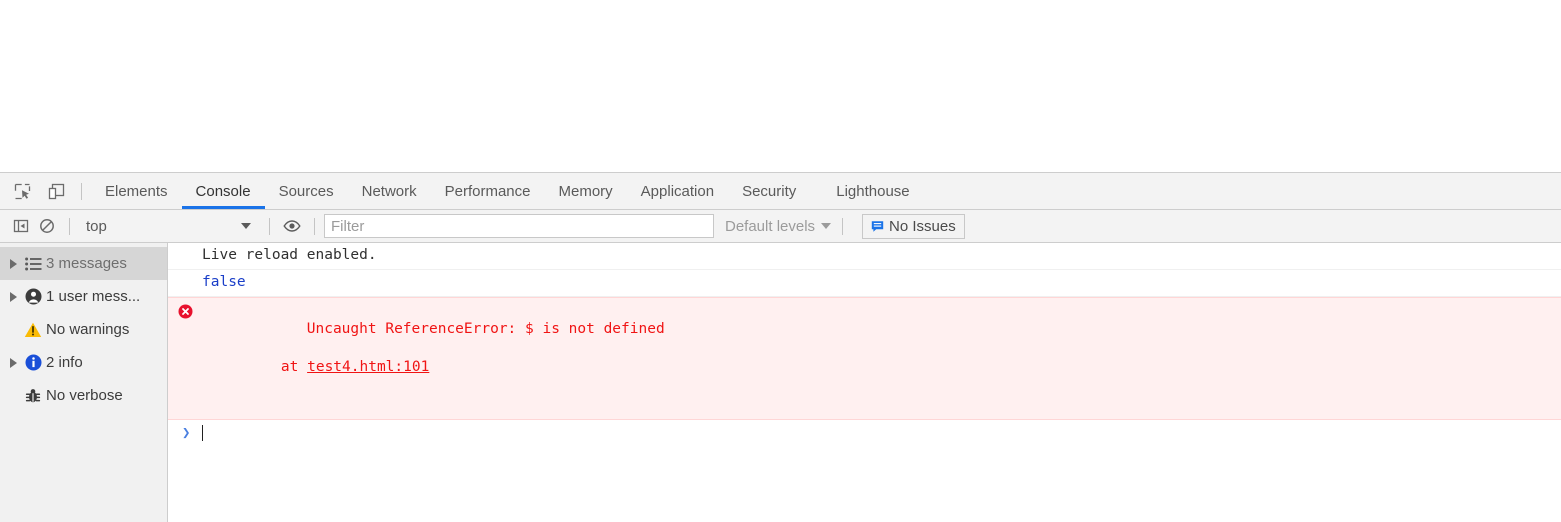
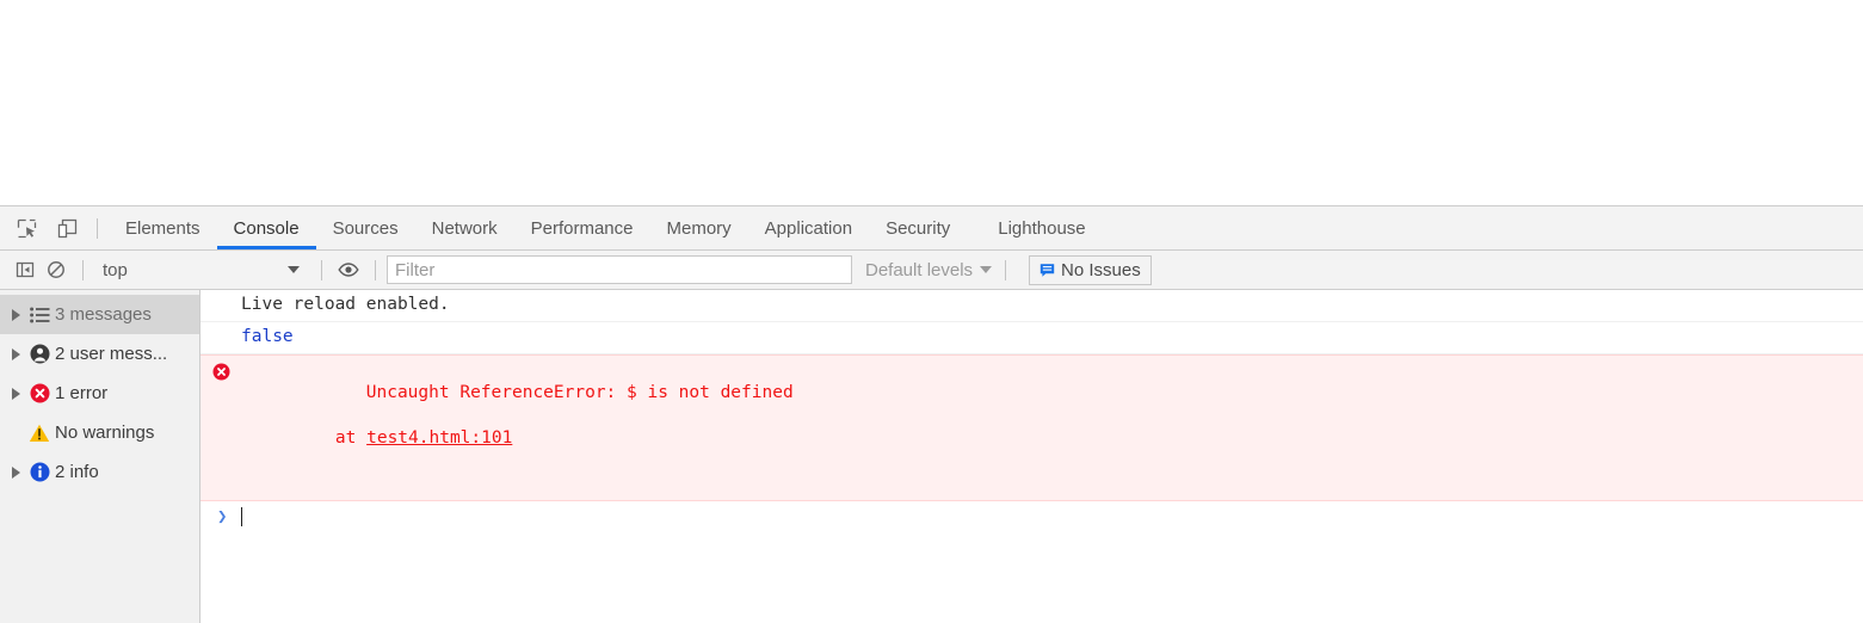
  Elements
  Console
  Sources
  Network
  Performance
  Memory
  Application
  Security
  Lighthouse
  top
  Filter
  Default levels
  No Issues
  3 messages
- 1 user mess...
+ 2 user mess...
+ 1 error
  No warnings
  2 info
- No verbose
  Live reload enabled.
  false
  Uncaught ReferenceError: $ is not defined
  at test4.html:101
  ❯
